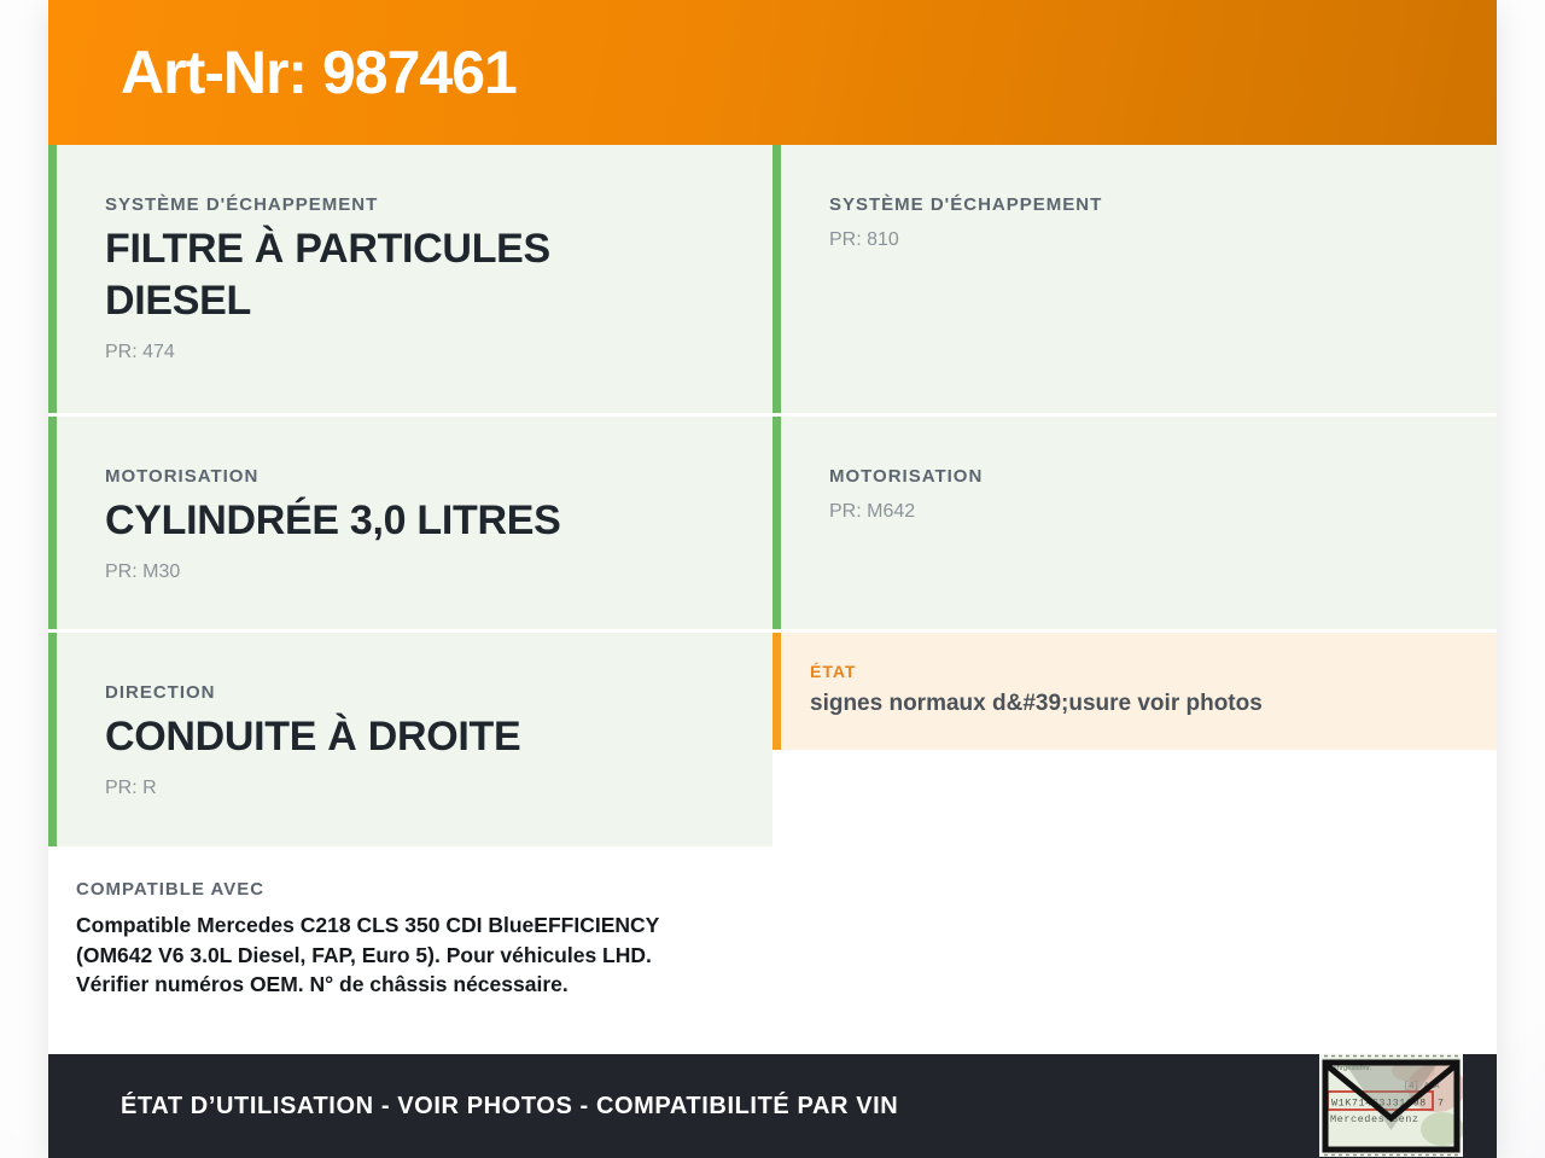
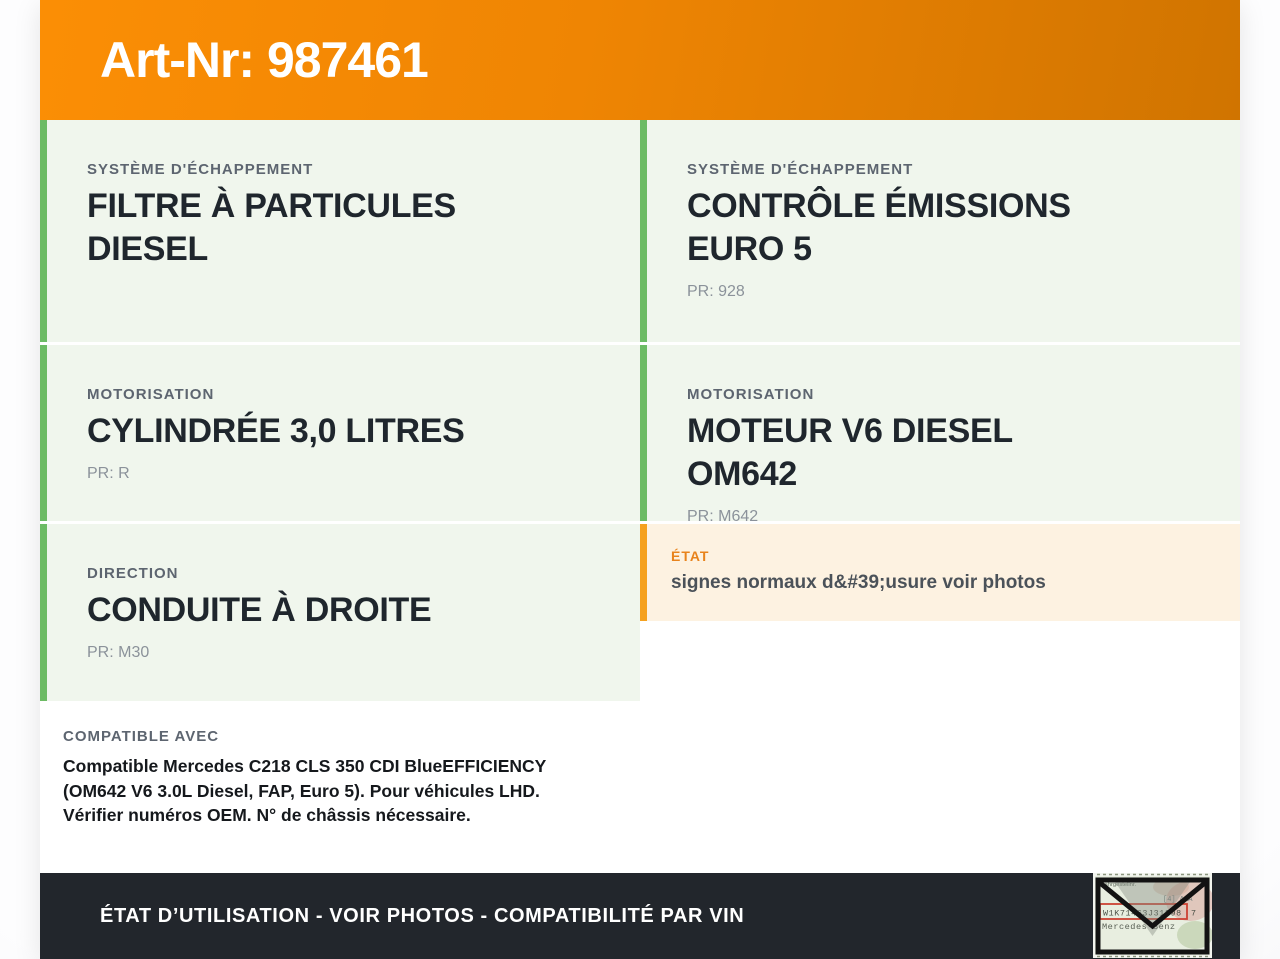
  Art-Nr: 987461
  SYSTÈME D'ÉCHAPPEMENT
  FILTRE À PARTICULES DIESEL
- PR: 474
  MOTORISATION
  CYLINDRÉE 3,0 LITRES
- PR: M30
+ PR: R
  DIRECTION
  CONDUITE À DROITE
- PR: R
+ PR: M30
  COMPATIBLE AVEC
  Compatible Mercedes C218 CLS 350 CDI BlueEFFICIENCY (OM642 V6 3.0L Diesel, FAP, Euro 5). Pour véhicules LHD. Vérifier numéros OEM. N° de châssis nécessaire.
  SYSTÈME D'ÉCHAPPEMENT
+ CONTRÔLE ÉMISSIONS EURO 5
- PR: 810
+ PR: 928
  MOTORISATION
+ MOTEUR V6 DIESEL OM642
  PR: M642
  ÉTAT
  signes normaux d&#39;usure voir photos
  ÉTAT D’UTILISATION - VOIR PHOTOS - COMPATIBILITÉ PAR VIN
  W1K713J3198
  7
  MercedesBenz
